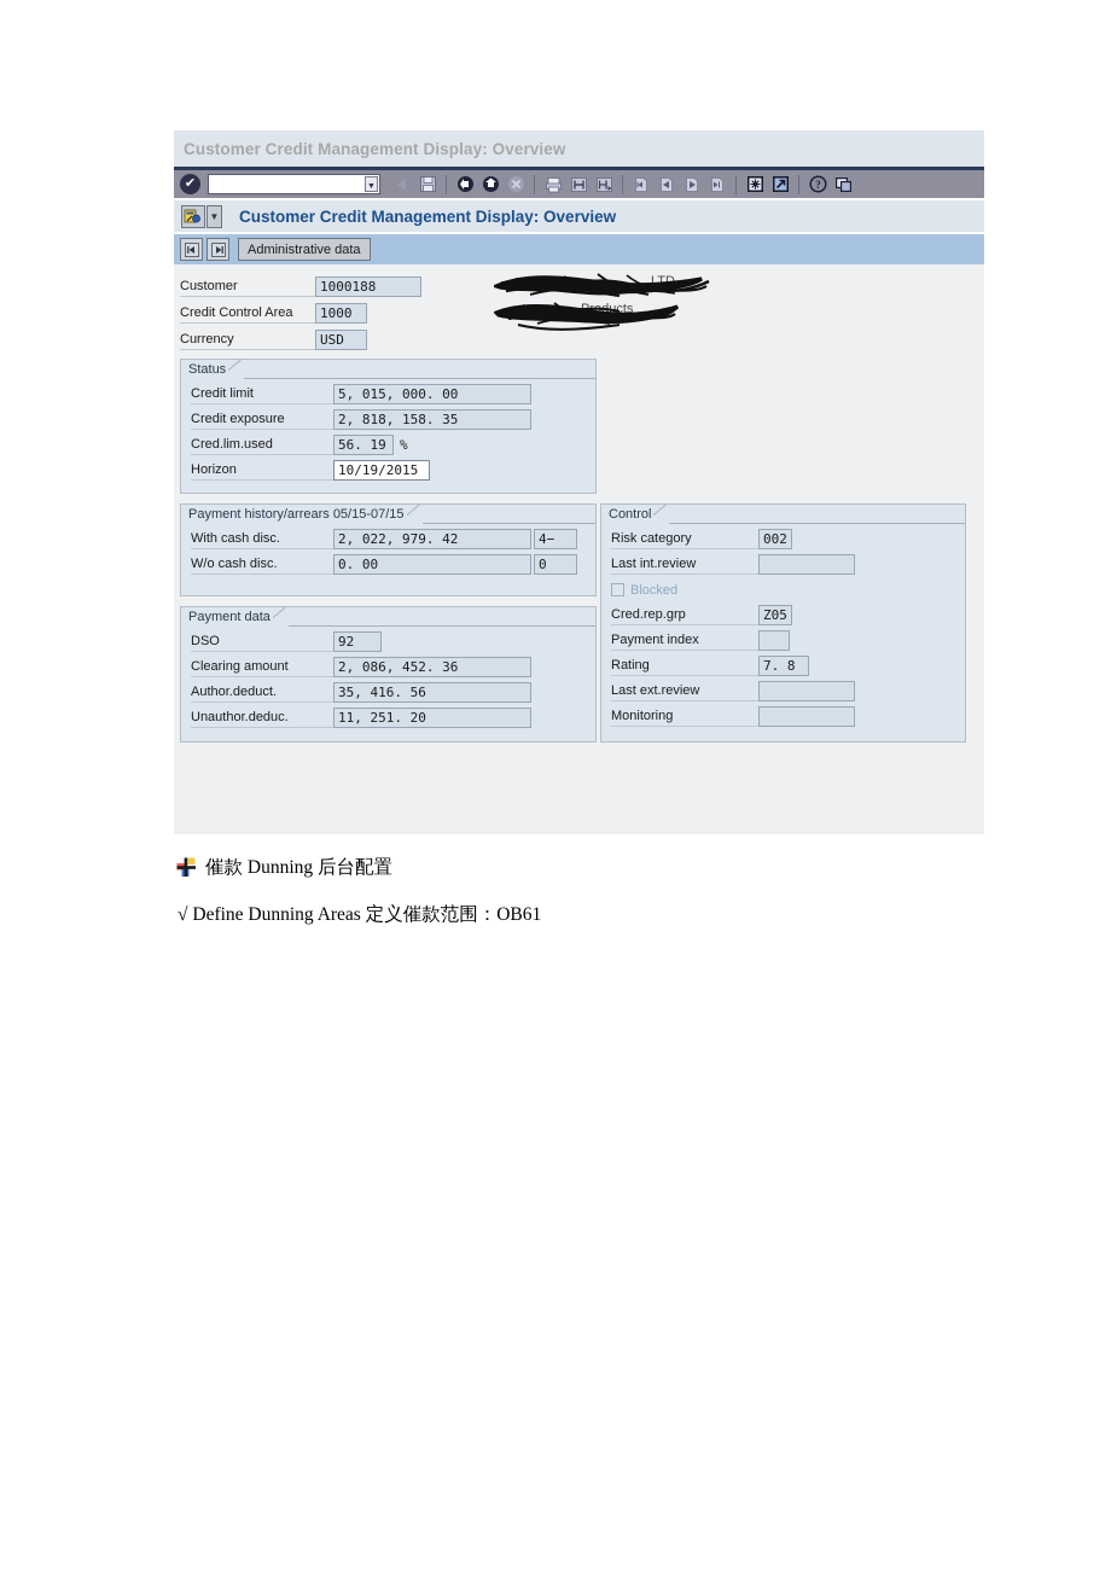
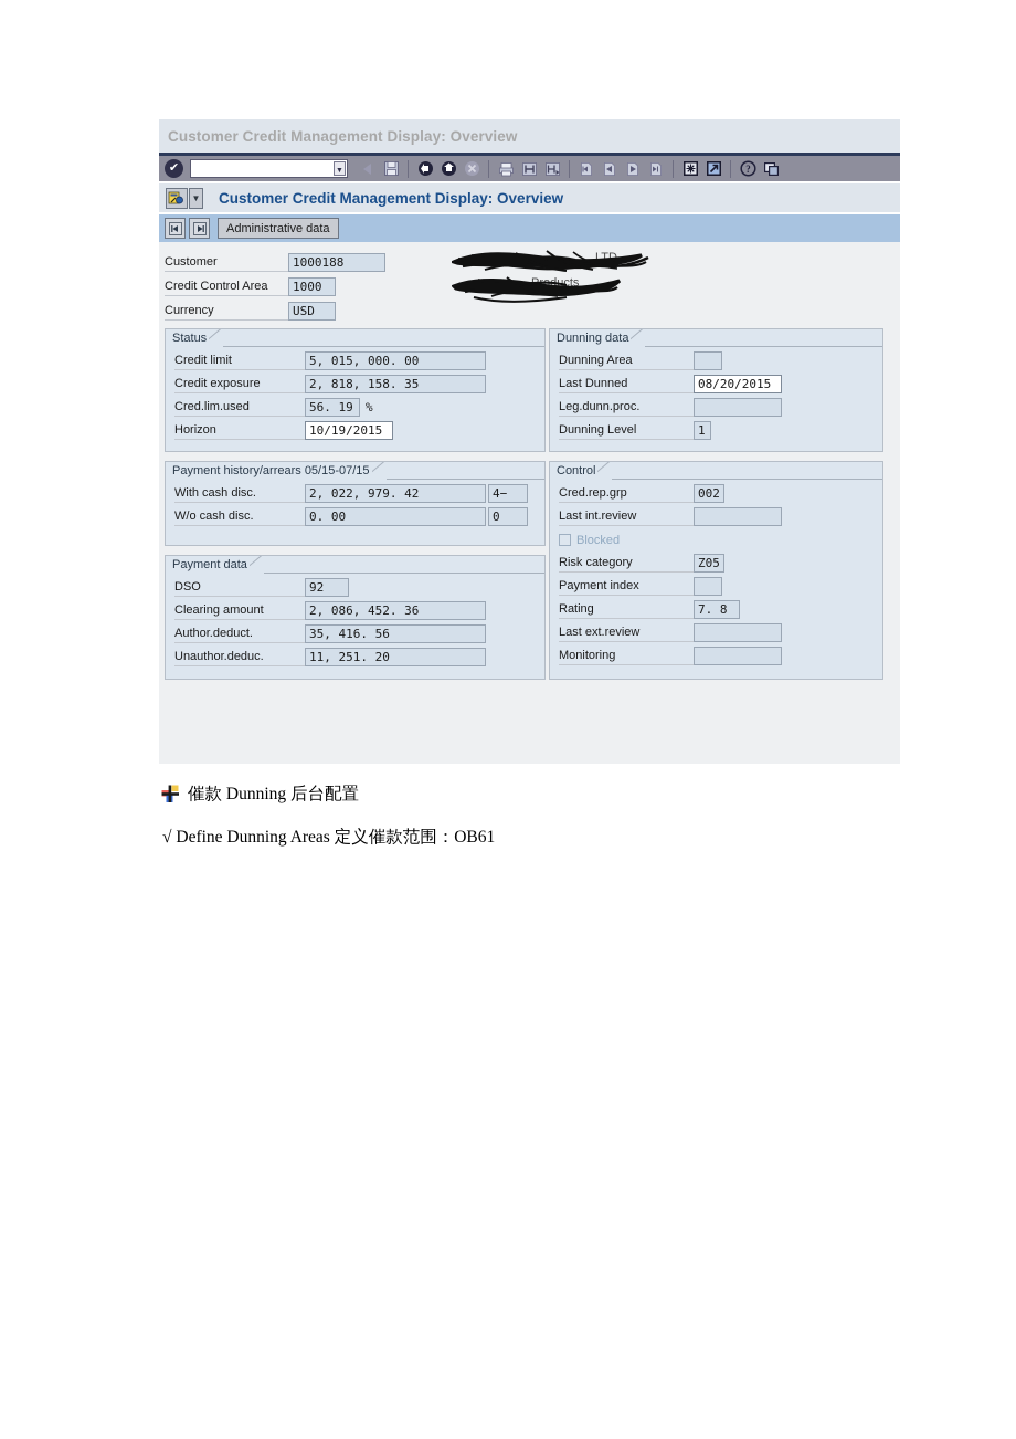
  Customer Credit Management Display: Overview
  ✔
  ?
  ▼
  Customer Credit Management Display: Overview
  Administrative data
  Customer
  1000188
  Credit Control Area
  1000
  Currency
  USD
  LTD
  Status
  Credit limit
  5, 015, 000. 00
  Credit exposure
  2, 818, 158. 35
  Cred.lim.used
  56. 19
  %
  Horizon
  10/19/2015
+ Dunning data
+ Dunning Area
+ Last Dunned
+ 08/20/2015
+ Leg.dunn.proc.
+ Dunning Level
+ 1
  Payment history/arrears 05/15-07/15
  With cash disc.
  2, 022, 979. 42
  4−
  W/o cash disc.
  0. 00
  0
  Control
- Risk category
+ Cred.rep.grp
  002
  Last int.review
  Blocked
- Cred.rep.grp
+ Risk category
  Z05
  Payment index
  Rating
  7. 8
  Last ext.review
  Monitoring
  Payment data
  DSO
  92
  Clearing amount
  2, 086, 452. 36
  Author.deduct.
  35, 416. 56
  Unauthor.deduc.
  11, 251. 20
  催款 Dunning 后台配置
  √ Define Dunning Areas 定义催款范围：OB61
